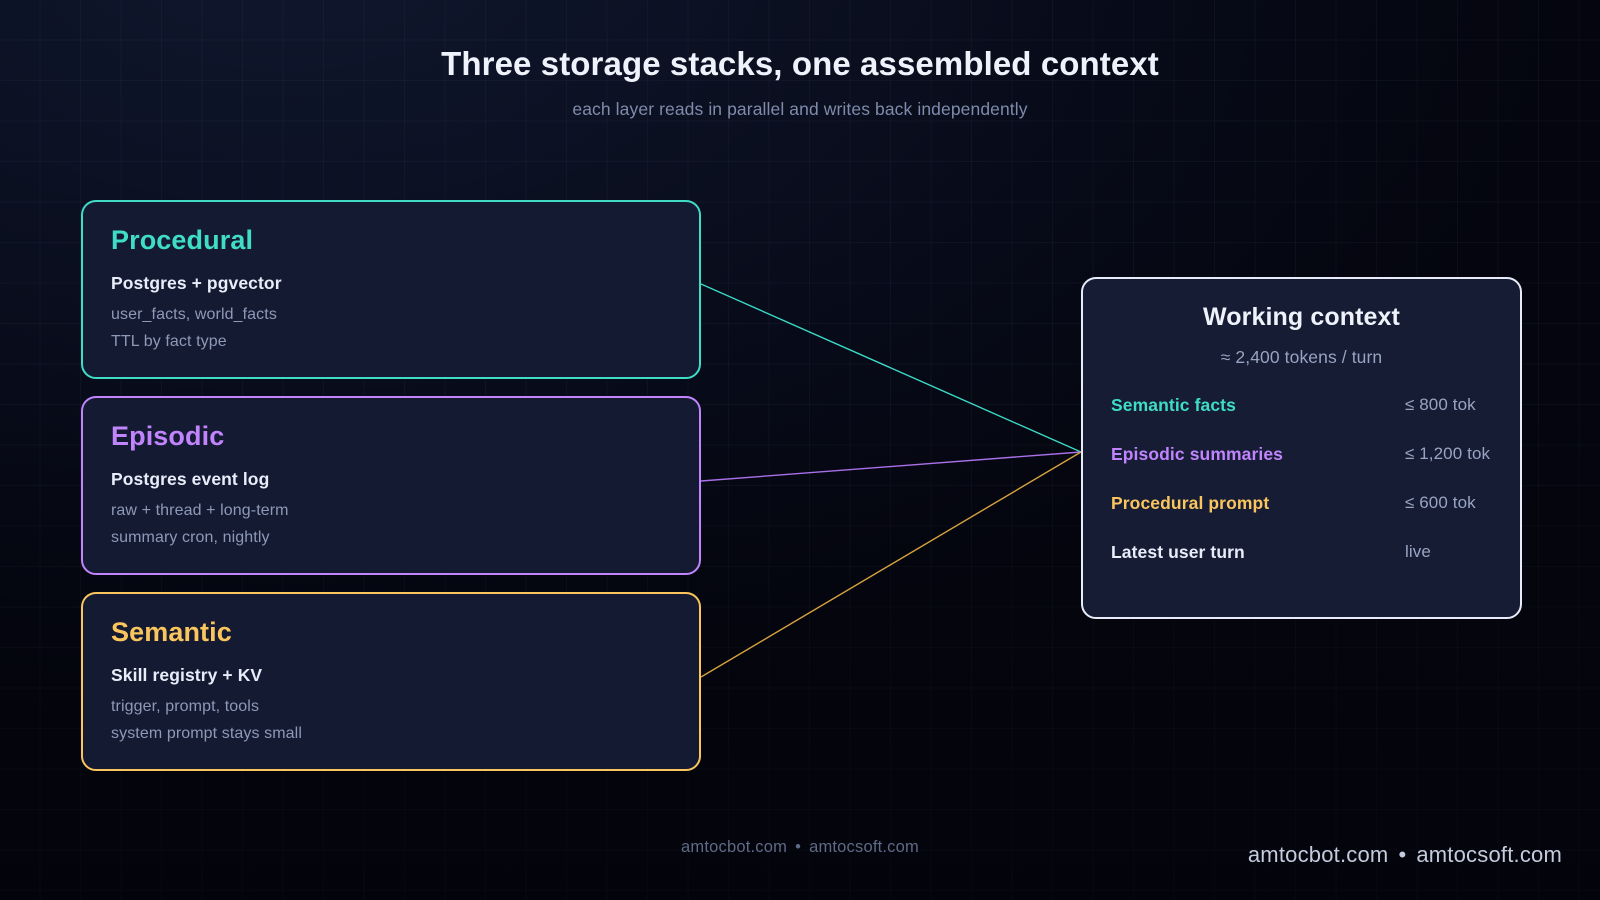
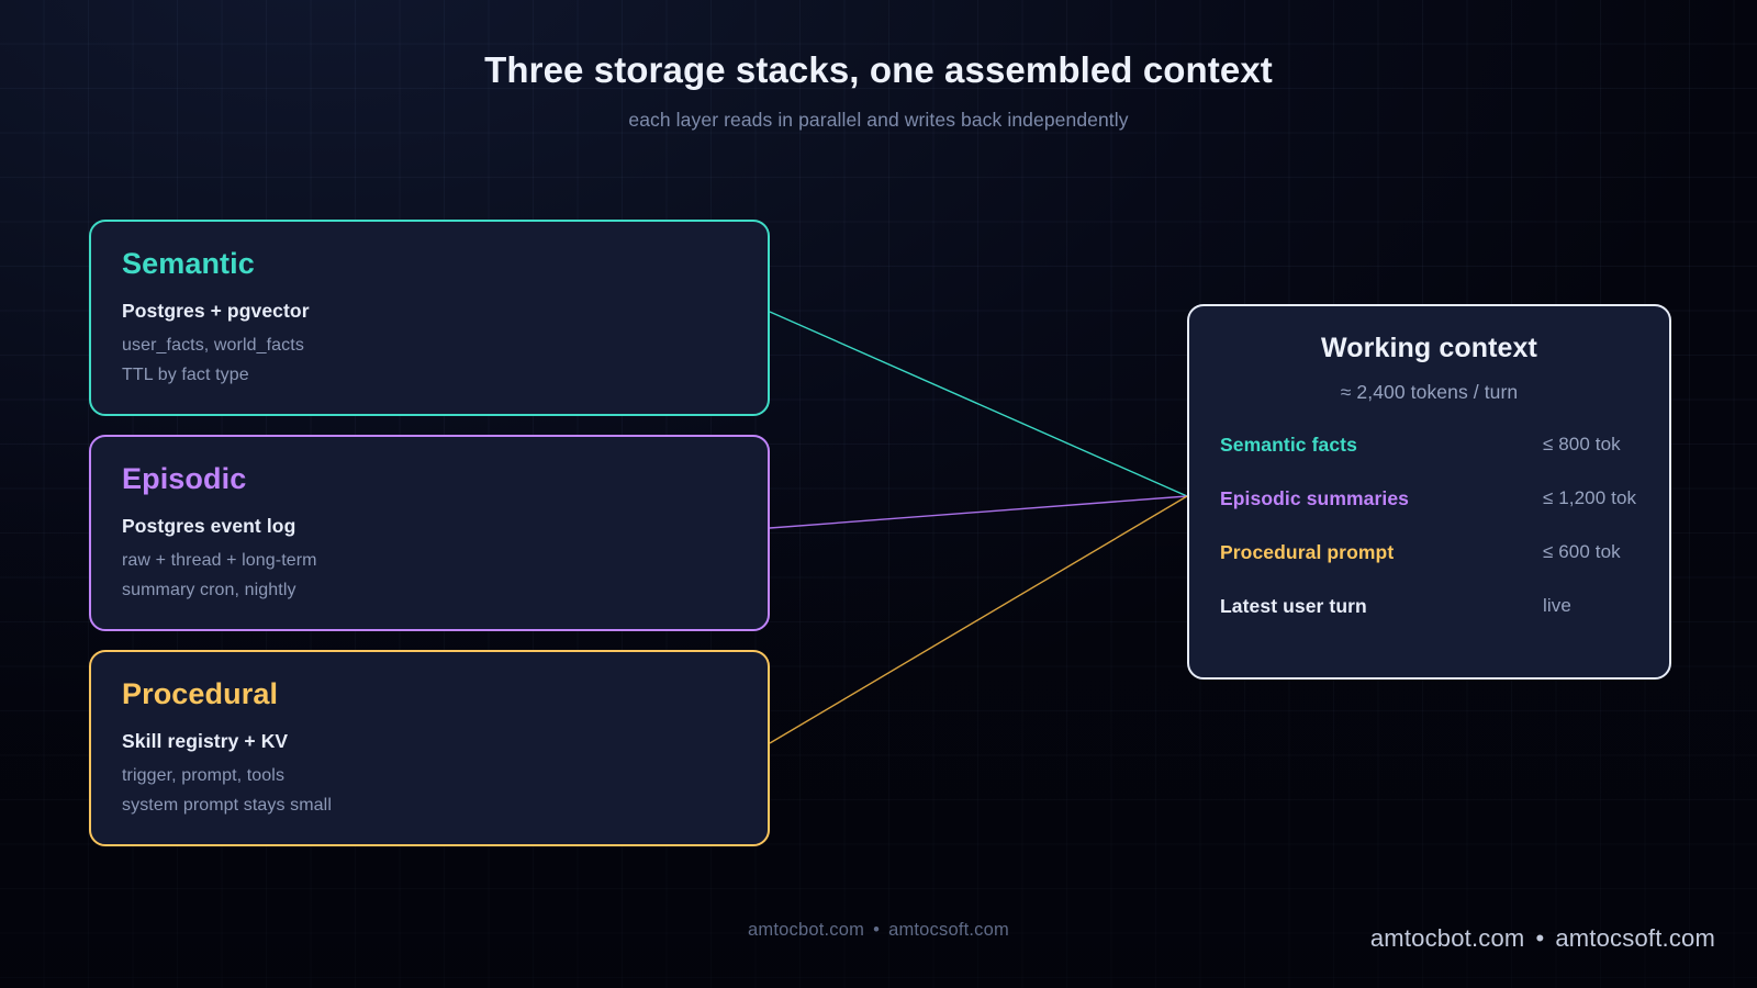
  Three storage stacks, one assembled context
  each layer reads in parallel and writes back independently
- Procedural
+ Semantic
  Postgres + pgvector
  user_facts, world_facts
  TTL by fact type
  Episodic
  Postgres event log
  raw + thread + long-term
  summary cron, nightly
- Semantic
+ Procedural
  Skill registry + KV
  trigger, prompt, tools
  system prompt stays small
  Working context
  ≈ 2,400 tokens / turn
  Semantic facts
  ≤ 800 tok
  Episodic summaries
  ≤ 1,200 tok
  Procedural prompt
  ≤ 600 tok
  Latest user turn
  live
  amtocbot.com • amtocsoft.com
  amtocbot.com • amtocsoft.com
